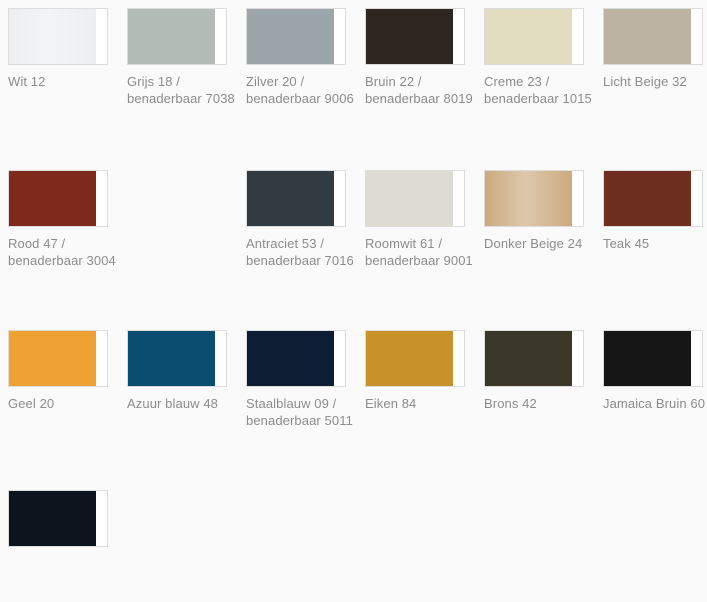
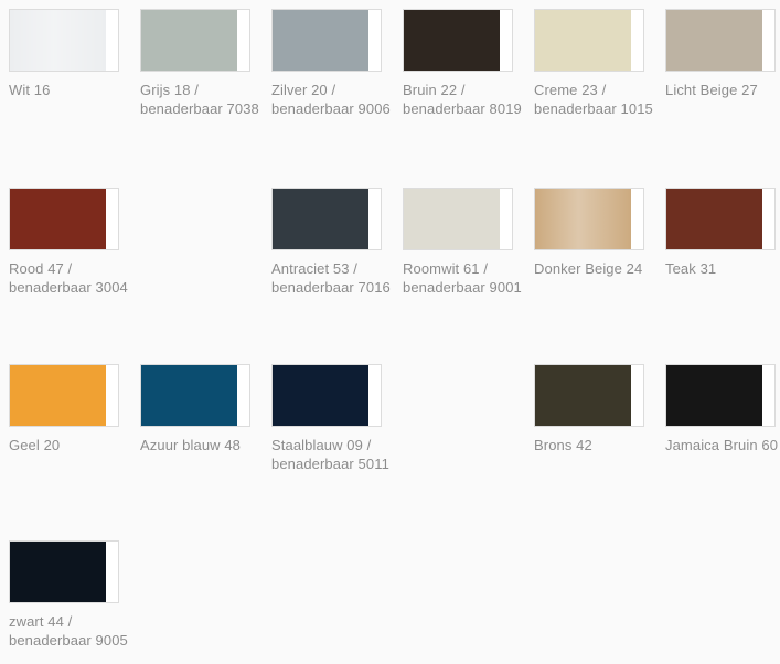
- Wit 12
+ Wit 16
  Grijs 18 / benaderbaar 7038
  Zilver 20 / benaderbaar 9006
  Bruin 22 / benaderbaar 8019
  Creme 23 / benaderbaar 1015
- Licht Beige 32
+ Licht Beige 27
  Rood 47 / benaderbaar 3004
  Antraciet 53 / benaderbaar 7016
  Roomwit 61 / benaderbaar 9001
  Donker Beige 24
- Teak 45
+ Teak 31
  Geel 20
  Azuur blauw 48
  Staalblauw 09 / benaderbaar 5011
- Eiken 84
  Brons 42
  Jamaica Bruin 60
+ zwart 44 / benaderbaar 9005
